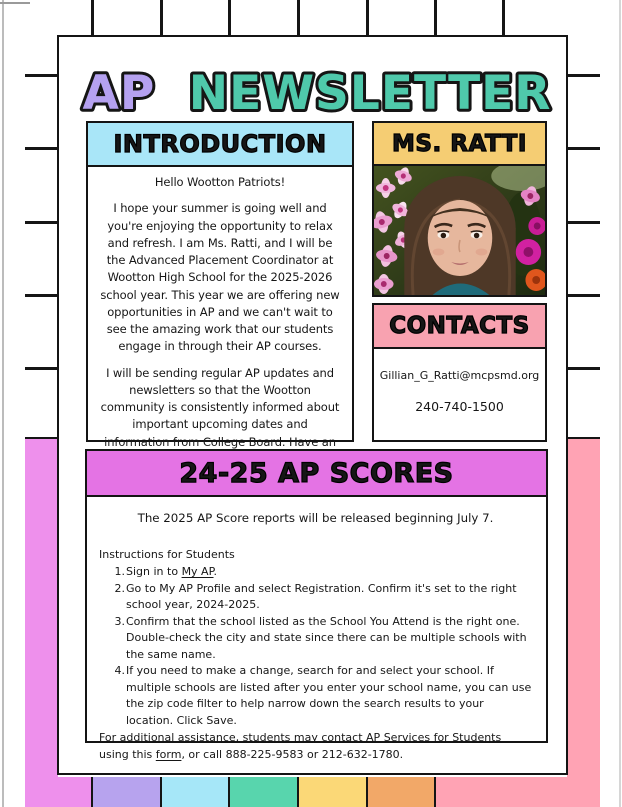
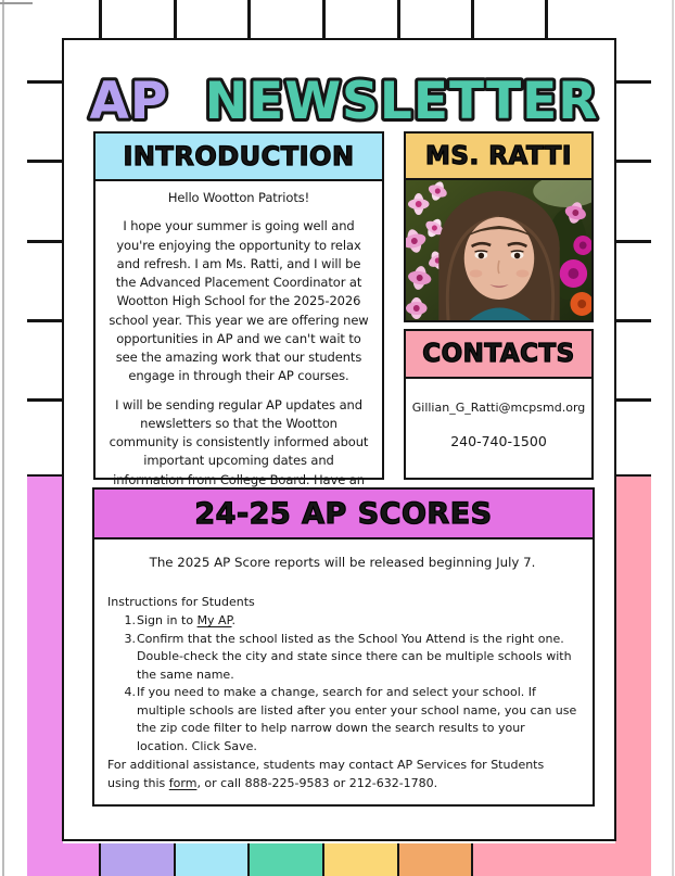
  AP NEWSLETTER
  INTRODUCTION
  Hello Wootton Patriots!
  I hope your summer is going well and you're enjoying the opportunity to relax and refresh. I am Ms. Ratti, and I will be the Advanced Placement Coordinator at Wootton High School for the 2025-2026 school year. This year we are offering new opportunities in AP and we can't wait to see the amazing work that our students engage in through their AP courses.
  I will be sending regular AP updates and newsletters so that the Wootton community is consistently informed about important upcoming dates and information from College Board. Have an
  MS. RATTI
  CONTACTS
  Gillian_G_Ratti@mcpsmd.org
  240-740-1500
  24-25 AP SCORES
  The 2025 AP Score reports will be released beginning July 7.
  Instructions for Students
  1.
  Sign in to My AP.
- 2.
- Go to My AP Profile and select Registration. Confirm it's set to the right school year, 2024-2025.
  3.
  Confirm that the school listed as the School You Attend is the right one. Double-check the city and state since there can be multiple schools with the same name.
  4.
  If you need to make a change, search for and select your school. If multiple schools are listed after you enter your school name, you can use the zip code filter to help narrow down the search results to your location. Click Save.
  For additional assistance, students may contact AP Services for Students using this form, or call 888-225-9583 or 212-632-1780.
